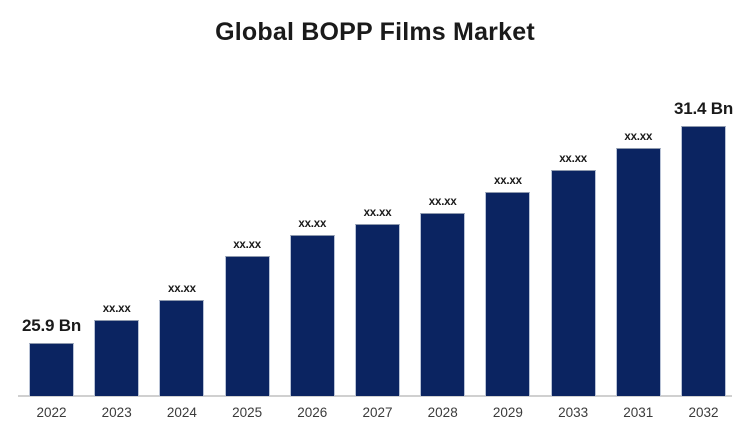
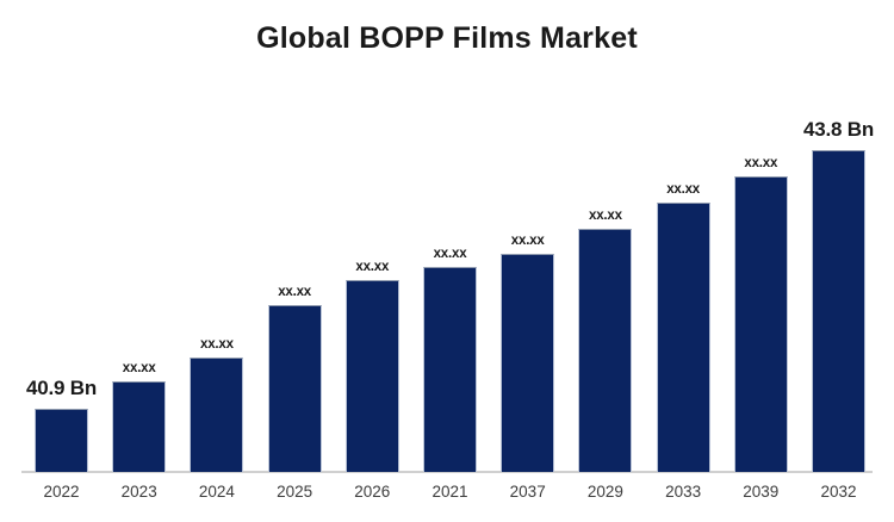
  Global BOPP Films Market
- 25.9 Bn
+ 40.9 Bn
  2022
  xx.xx
  2023
  xx.xx
  2024
  xx.xx
  2025
  xx.xx
  2026
  xx.xx
- 2027
+ 2021
  xx.xx
- 2028
+ 2037
  xx.xx
  2029
  xx.xx
  2033
  xx.xx
- 2031
+ 2039
- 31.4 Bn
+ 43.8 Bn
  2032
